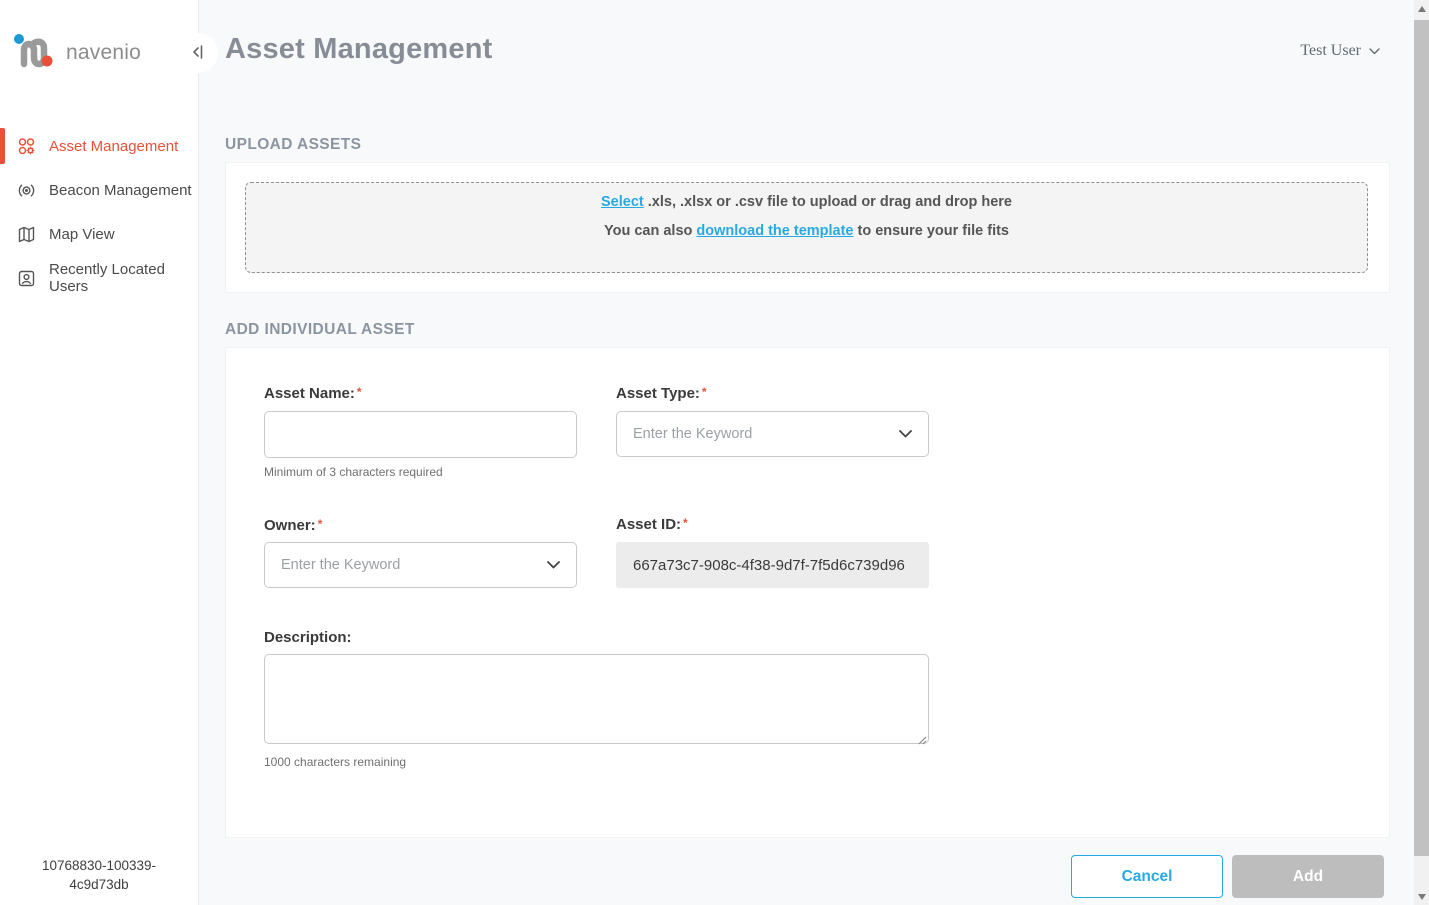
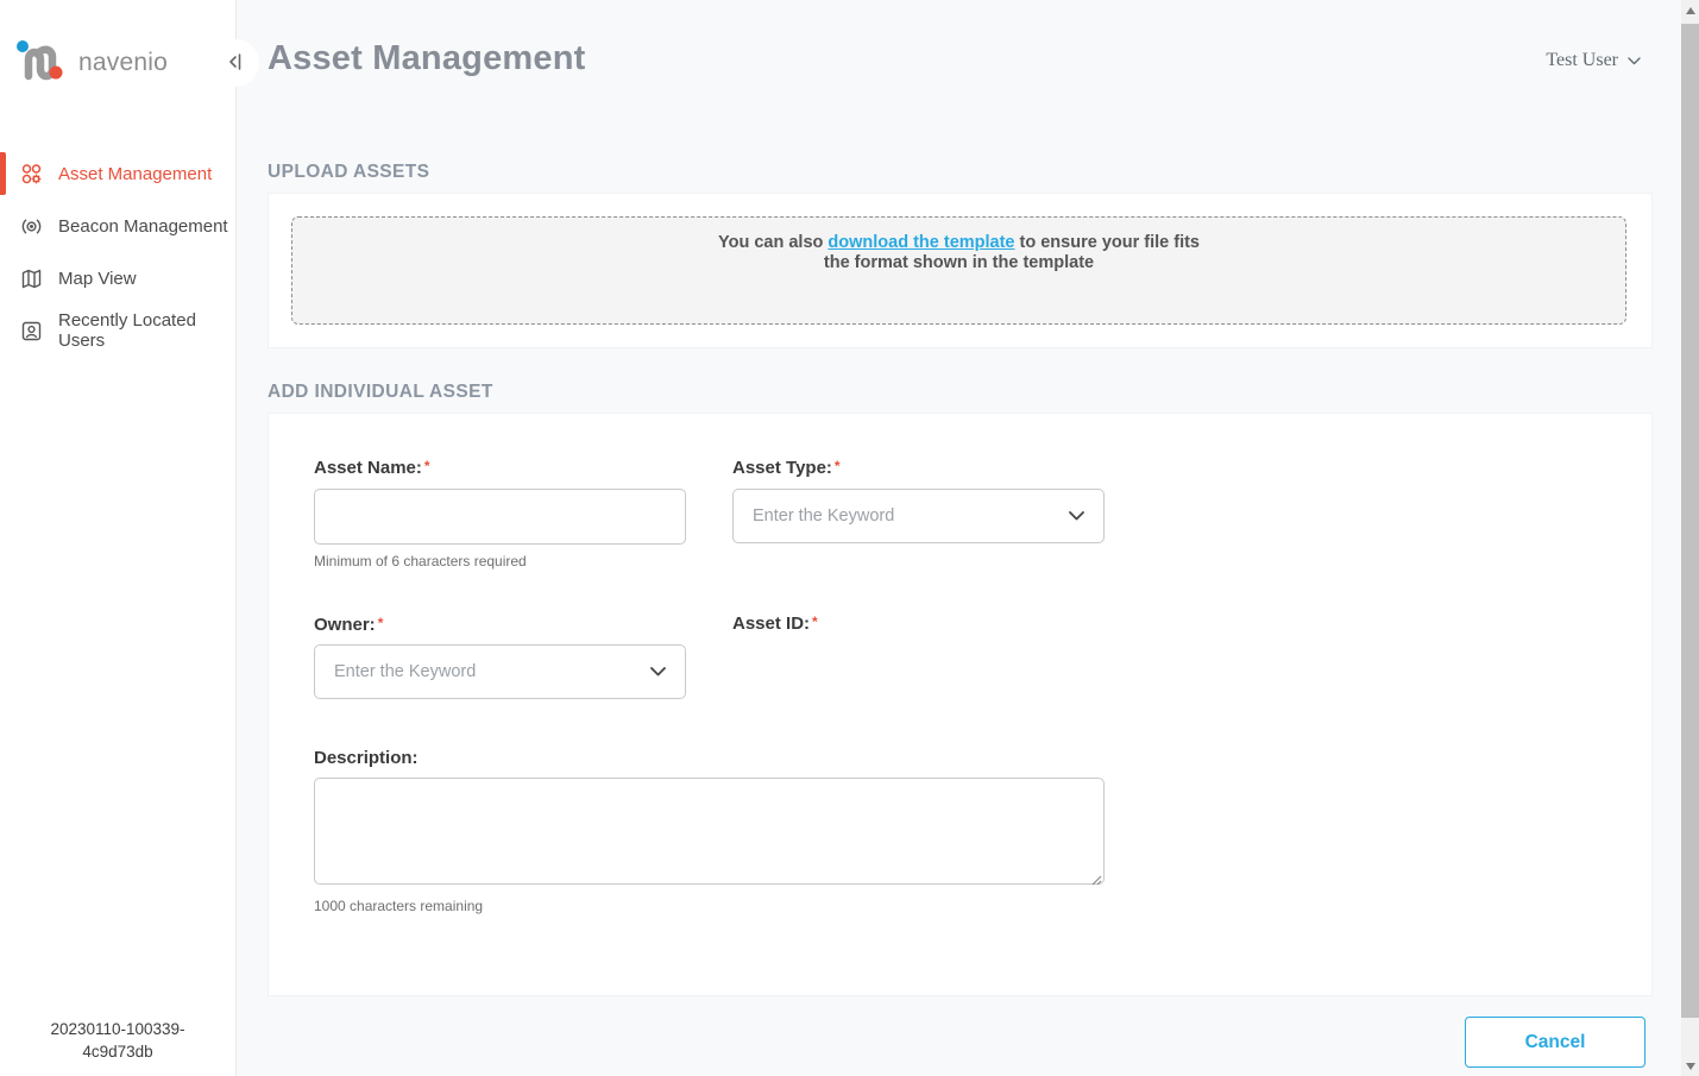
  navenio
  Asset Management
  Beacon Management
  Map View
  Recently Located Users
- 10768830-100339-4c9d73db
+ 20230110-100339-4c9d73db
  Asset Management
  Test User
  UPLOAD ASSETS
- Select .xls, .xlsx or .csv file to upload or drag and drop here
  You can also download the template to ensure your file fits
+ the format shown in the template
  ADD INDIVIDUAL ASSET
  Asset Name: *
- Minimum of 3 characters required
+ Minimum of 6 characters required
  Asset Type: *
  Enter the Keyword
  Owner: *
  Enter the Keyword
  Asset ID: *
- 667a73c7-908c-4f38-9d7f-7f5d6c739d96
  Description:
  1000 characters remaining
  Cancel
- Add
